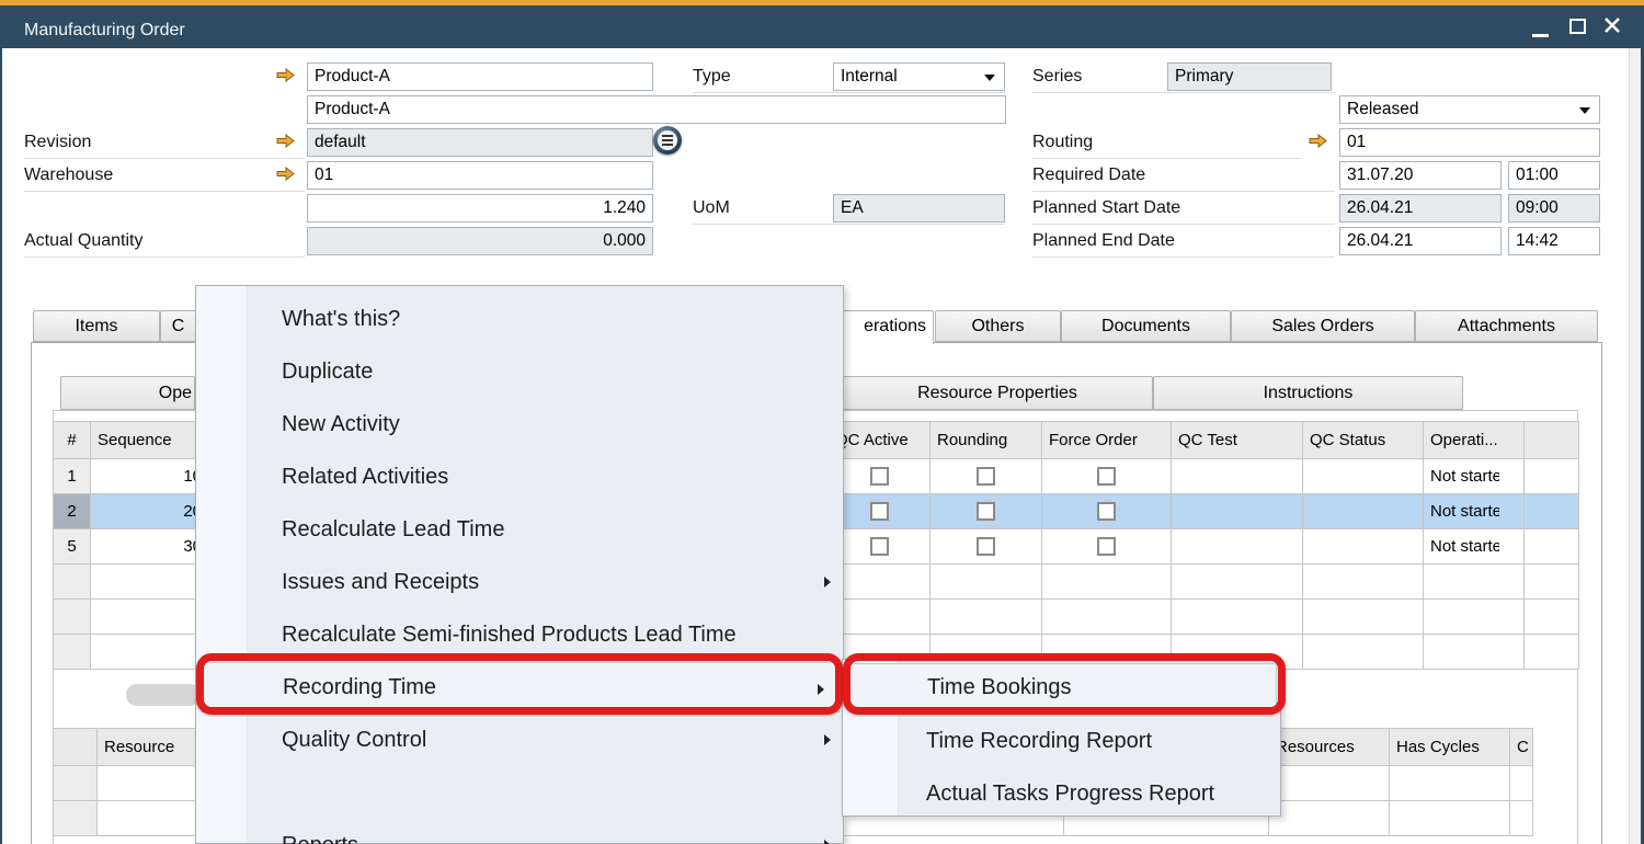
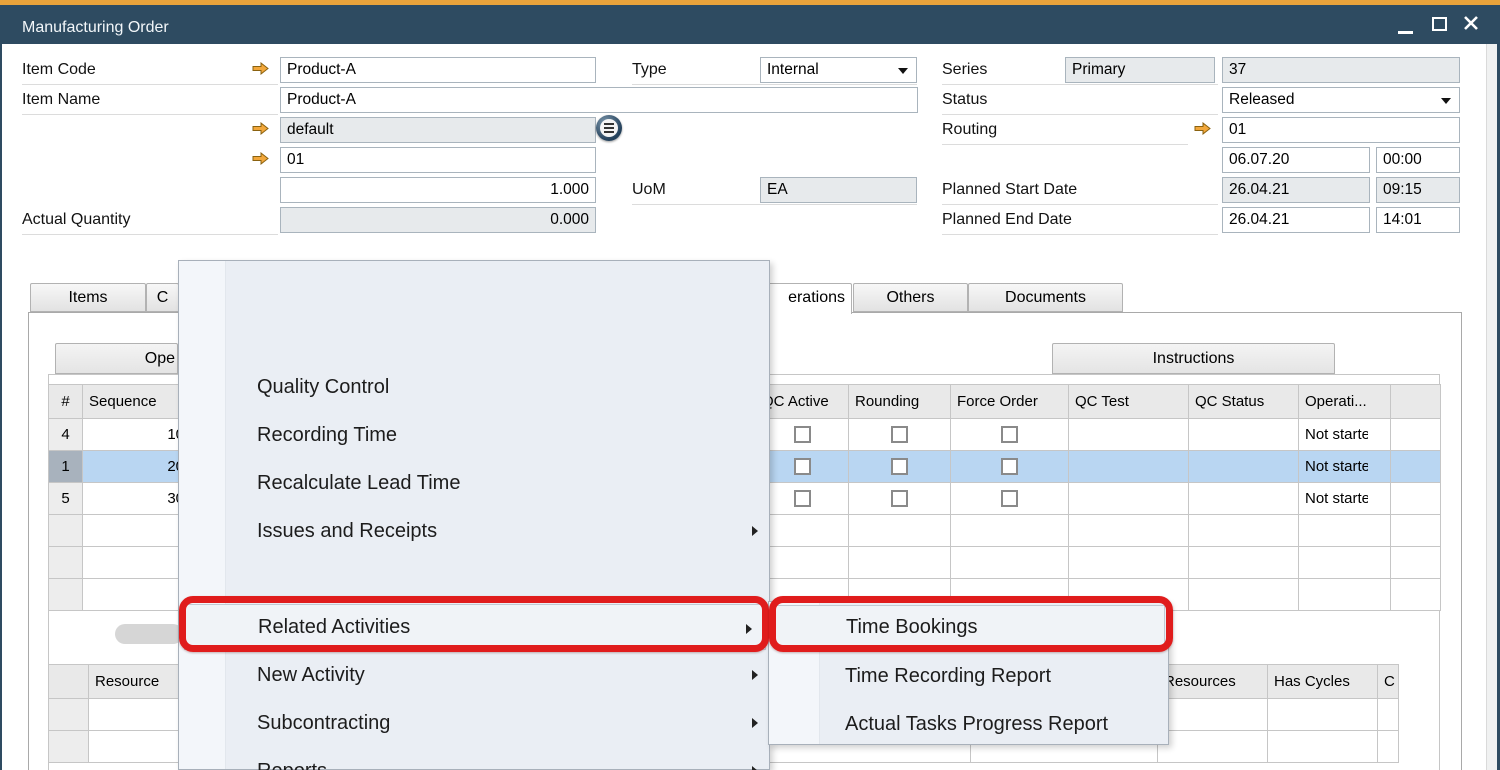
  Manufacturing Order
+ Item Code
  Product-A
+ Item Name
  Product-A
- Revision
  default
- Warehouse
  01
- 1.240
+ 1.000
  Actual Quantity
  0.000
  Type
  Internal
  UoM
  EA
  Series
  Primary
+ 37
+ Status
  Released
  Routing
  01
- Required Date
- 31.07.20
+ 06.07.20
- 01:00
+ 00:00
  Planned Start Date
  26.04.21
- 09:00
+ 09:15
  Planned End Date
  26.04.21
- 14:42
+ 14:01
  Items
  C
  erations
  Others
  Documents
- Sales Orders
- Attachments
  Ope
- Resource Properties
  Instructions
  #	Sequence		C Active	Rounding	Force Order	QC Test	QC Status	Operati...
- 1	1							Not starte
+ 4	1							Not starte
- 2	2							Not starte
+ 1	2							Not starte
  5	3							Not starte
  	Resource			Resources	Has Cycles	C
- What's this?
- Duplicate
- New Activity
+ Quality Control
- Related Activities
+ Recording Time
  Recalculate Lead Time
  Issues and Receipts
- Recalculate Semi-finished Products Lead Time
- Recording Time
+ Related Activities
- Quality Control
+ New Activity
+ Subcontracting
  Time Bookings
  Time Recording Report
  Actual Tasks Progress Report
